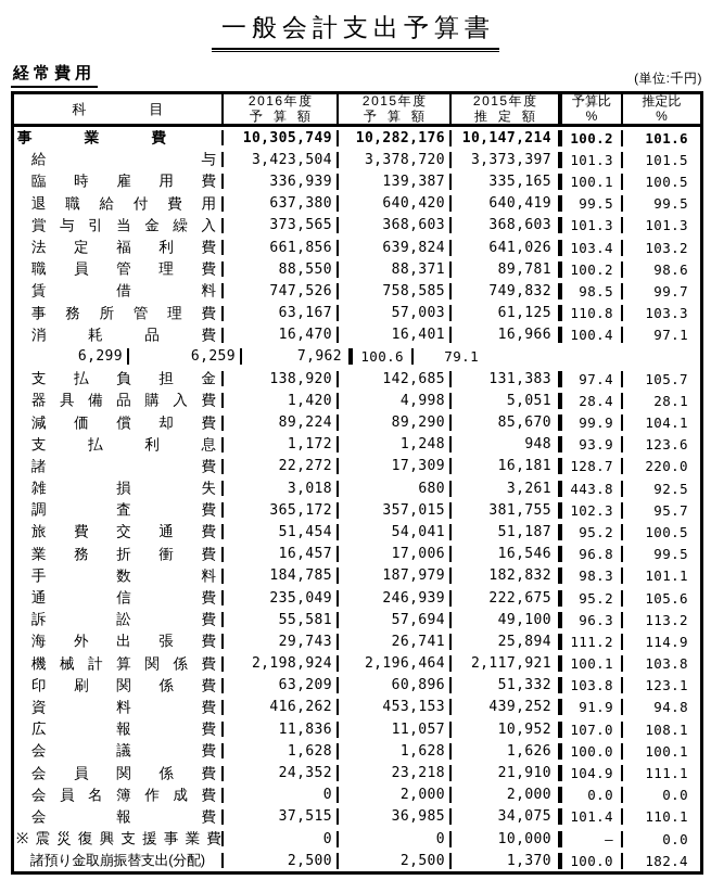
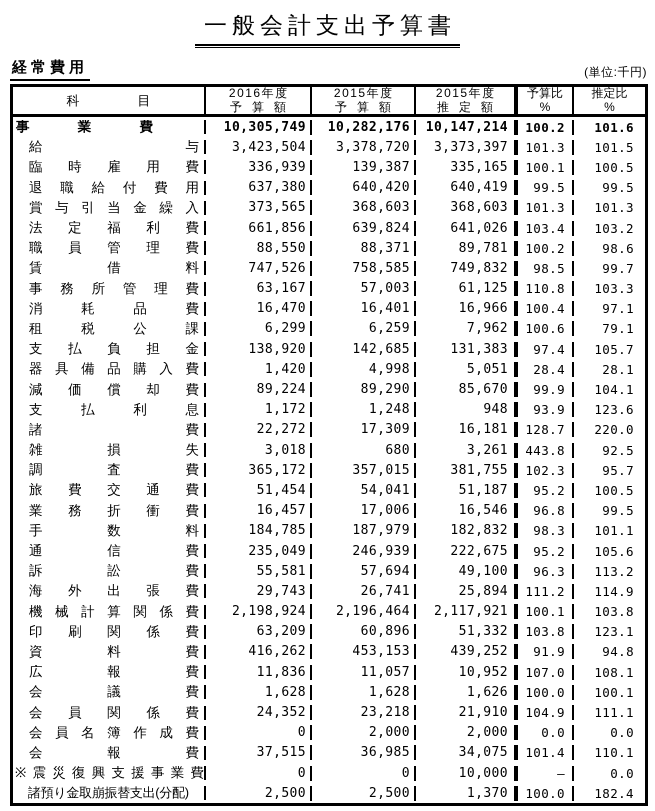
  一般会計支出予算書
  経常費用
  (単位:千円)
  科
  目
  2016年度
  予算額
  2015年度
  予算額
  2015年度
  推定額
  予算比
  %
  推定比
  %
  事
  業
  費
  10,305,749
  10,282,176
  10,147,214
  100.2
  101.6
  給
  与
  3,423,504
  3,378,720
  3,373,397
  101.3
  101.5
  臨
  時
  雇
  用
  費
  336,939
  139,387
  335,165
  100.1
  100.5
  退
  職
  給
  付
  費
  用
  637,380
  640,420
  640,419
  99.5
  99.5
  賞
  与
  引
  当
  金
  繰
  入
  373,565
  368,603
  368,603
  101.3
  101.3
  法
  定
  福
  利
  費
  661,856
  639,824
  641,026
  103.4
  103.2
  職
  員
  管
  理
  費
  88,550
  88,371
  89,781
  100.2
  98.6
  賃
  借
  料
  747,526
  758,585
  749,832
  98.5
  99.7
  事
  務
  所
  管
  理
  費
  63,167
  57,003
  61,125
  110.8
  103.3
  消
  耗
  品
  費
  16,470
  16,401
  16,966
  100.4
  97.1
+ 租
+ 税
+ 公
+ 課
  6,299
  6,259
  7,962
  100.6
  79.1
  支
  払
  負
  担
  金
  138,920
  142,685
  131,383
  97.4
  105.7
  器
  具
  備
  品
  購
  入
  費
  1,420
  4,998
  5,051
  28.4
  28.1
  減
  価
  償
  却
  費
  89,224
  89,290
  85,670
  99.9
  104.1
  支
  払
  利
  息
  1,172
  1,248
  948
  93.9
  123.6
  諸
  費
  22,272
  17,309
  16,181
  128.7
  220.0
  雑
  損
  失
  3,018
  680
  3,261
  443.8
  92.5
  調
  査
  費
  365,172
  357,015
  381,755
  102.3
  95.7
  旅
  費
  交
  通
  費
  51,454
  54,041
  51,187
  95.2
  100.5
  業
  務
  折
  衝
  費
  16,457
  17,006
  16,546
  96.8
  99.5
  手
  数
  料
  184,785
  187,979
  182,832
  98.3
  101.1
  通
  信
  費
  235,049
  246,939
  222,675
  95.2
  105.6
  訴
  訟
  費
  55,581
  57,694
  49,100
  96.3
  113.2
  海
  外
  出
  張
  費
  29,743
  26,741
  25,894
  111.2
  114.9
  機
  械
  計
  算
  関
  係
  費
  2,198,924
  2,196,464
  2,117,921
  100.1
  103.8
  印
  刷
  関
  係
  費
  63,209
  60,896
  51,332
  103.8
  123.1
  資
  料
  費
  416,262
  453,153
  439,252
  91.9
  94.8
  広
  報
  費
  11,836
  11,057
  10,952
  107.0
  108.1
  会
  議
  費
  1,628
  1,628
  1,626
  100.0
  100.1
  会
  員
  関
  係
  費
  24,352
  23,218
  21,910
  104.9
  111.1
  会
  員
  名
  簿
  作
  成
  費
  0
  2,000
  2,000
  0.0
  0.0
  会
  報
  費
  37,515
  36,985
  34,075
  101.4
  110.1
  ※
  震
  災
  復
  興
  支
  援
  事
  業
  費
  0
  0
  10,000
  —
  0.0
  諸預り金取崩振替支出(分配)
  2,500
  2,500
  1,370
  100.0
  182.4
